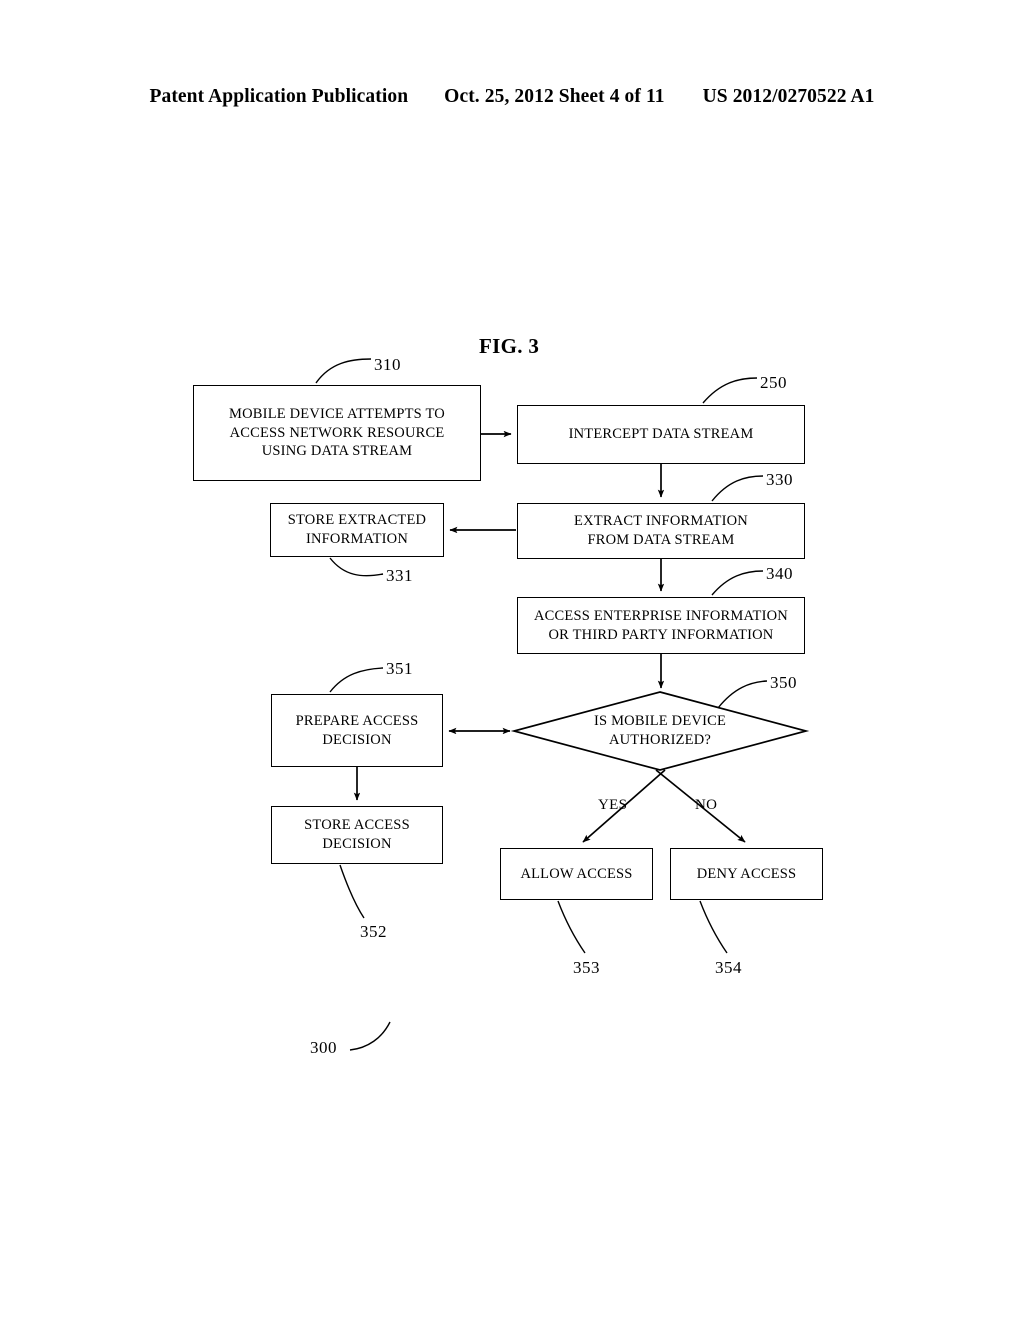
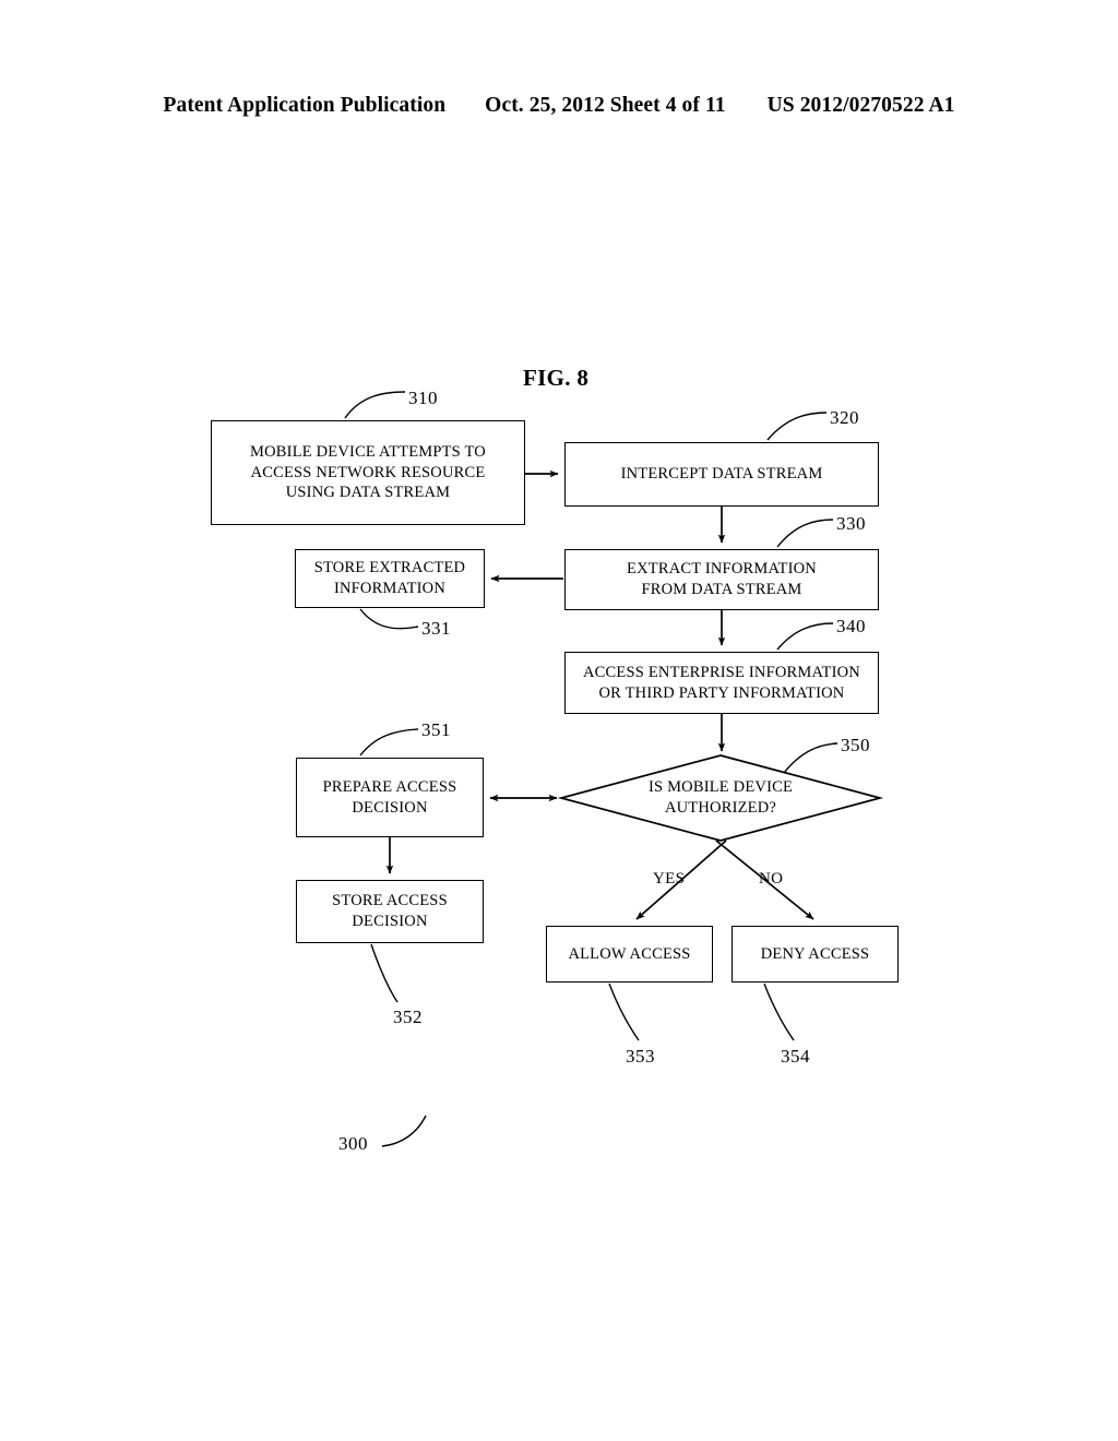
  Patent Application Publication
  Oct. 25, 2012 Sheet 4 of 11
  US 2012/0270522 A1
- FIG. 3
+ FIG. 8
  MOBILE DEVICE ATTEMPTS TO
  ACCESS NETWORK RESOURCE
  USING DATA STREAM
  INTERCEPT DATA STREAM
  EXTRACT INFORMATION
  FROM DATA STREAM
  STORE EXTRACTED
  INFORMATION
  ACCESS ENTERPRISE INFORMATION
  OR THIRD PARTY INFORMATION
  PREPARE ACCESS
  DECISION
  STORE ACCESS
  DECISION
  ALLOW ACCESS
  DENY ACCESS
  IS MOBILE DEVICE
  AUTHORIZED?
  YES
  NO
  310
- 250
+ 320
  330
  331
  340
  350
  351
  352
  353
  354
  300
